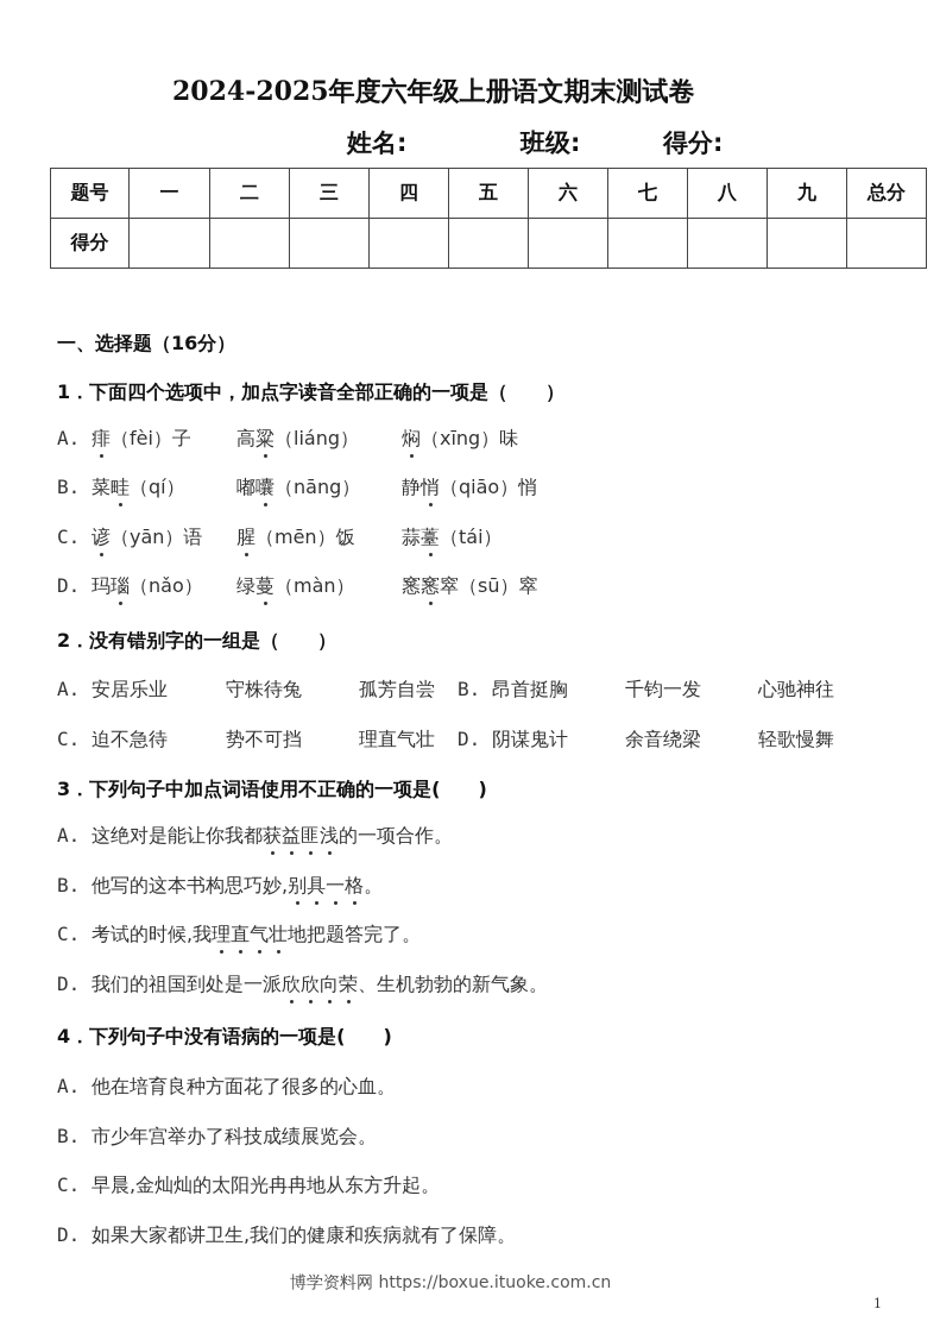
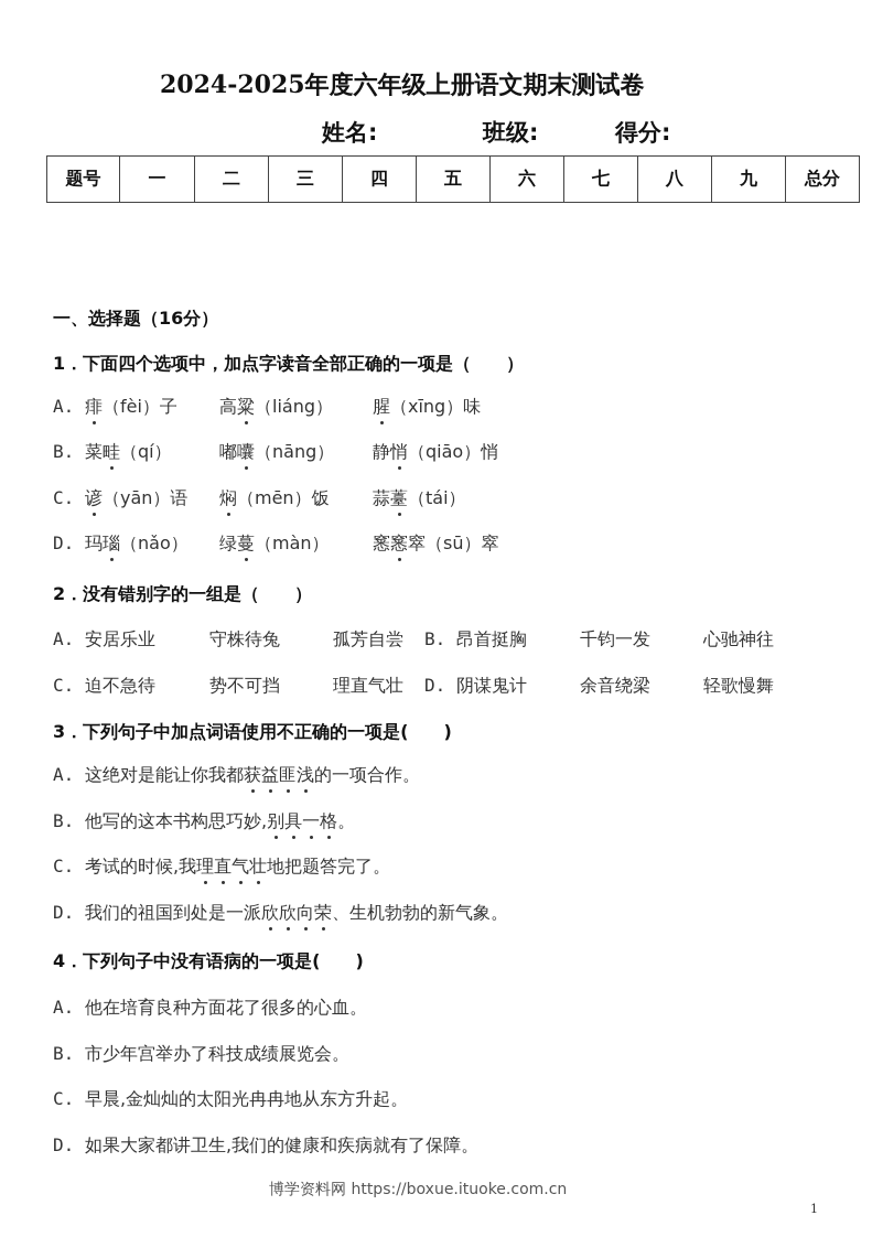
  2024-2025年度六年级上册语文期末测试卷
  姓名:
  班级:
  得分:
  题号	一	二	三	四	五	六	七	八	九	总分
- 得分
  一、选择题（16分）
  1．下面四个选项中，加点字读音全部正确的一项是（ ）
  A.
  痱（fèi）子
  高粱（liáng）
- 焖（xīng）味
+ 腥（xīng）味
  B.
  菜畦（qí）
  嘟囔（nāng）
  静悄（qiāo）悄
  C.
  谚（yān）语
- 腥（mēn）饭
+ 焖（mēn）饭
  蒜薹（tái）
  D.
  玛瑙（nǎo）
  绿蔓（màn）
  窸窸窣（sū）窣
  2．没有错别字的一组是（ ）
  A.
  安居乐业
  守株待兔
  孤芳自尝
  B.
  昂首挺胸
  千钧一发
  心驰神往
  C.
  迫不急待
  势不可挡
  理直气壮
  D.
  阴谋鬼计
  余音绕梁
  轻歌慢舞
  3．下列句子中加点词语使用不正确的一项是( )
  A.
  这绝对是能让你我都获益匪浅的一项合作。
  B.
  他写的这本书构思巧妙,别具一格。
  C.
  考试的时候,我理直气壮地把题答完了。
  D.
  我们的祖国到处是一派欣欣向荣、生机勃勃的新气象。
  4．下列句子中没有语病的一项是( )
  A.
  他在培育良种方面花了很多的心血。
  B.
  市少年宫举办了科技成绩展览会。
  C.
  早晨,金灿灿的太阳光冉冉地从东方升起。
  D.
  如果大家都讲卫生,我们的健康和疾病就有了保障。
  博学资料网 https://boxue.ituoke.com.cn
  1
